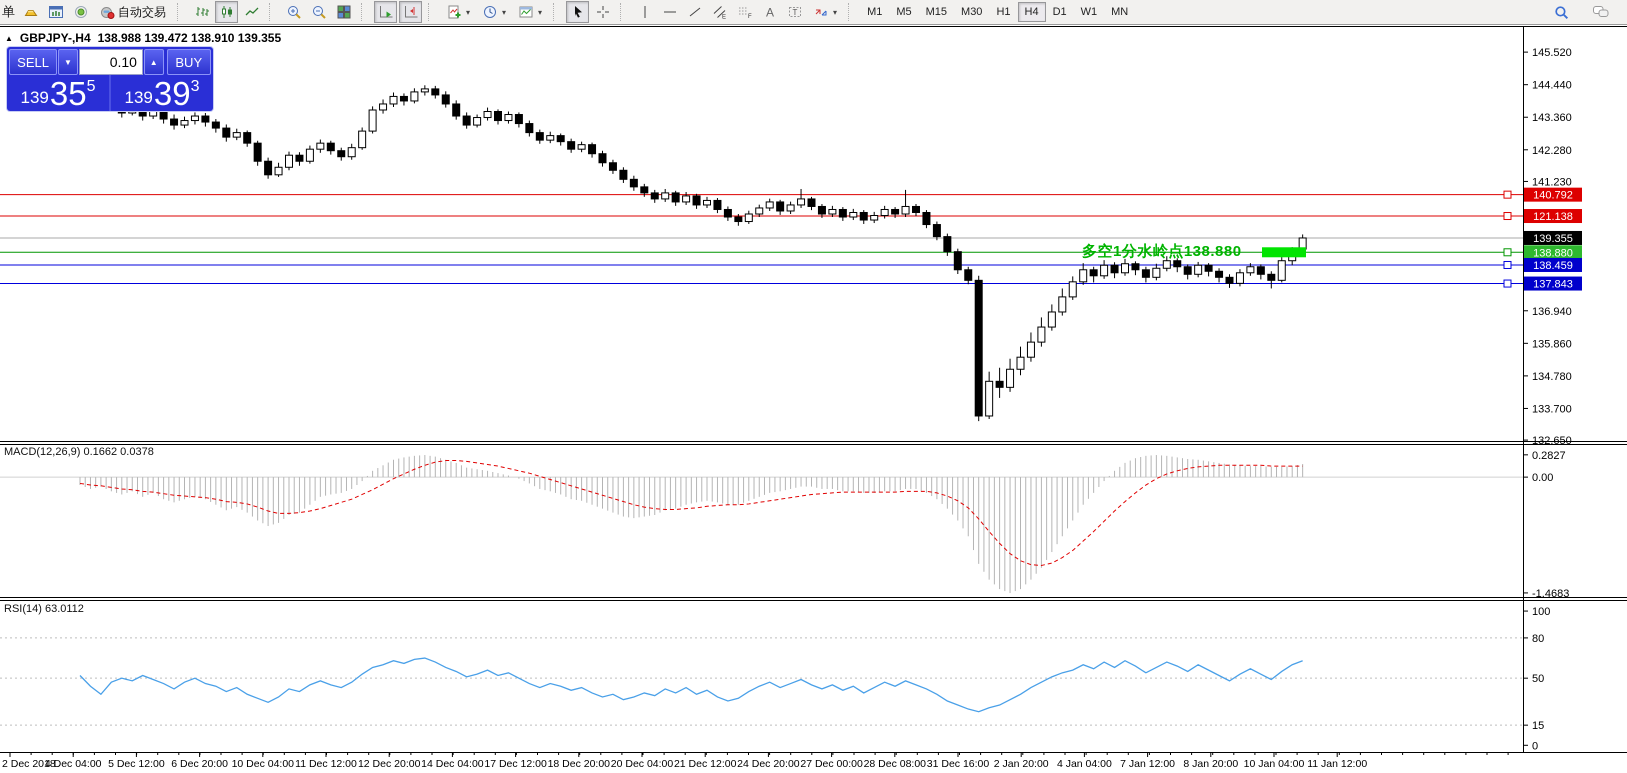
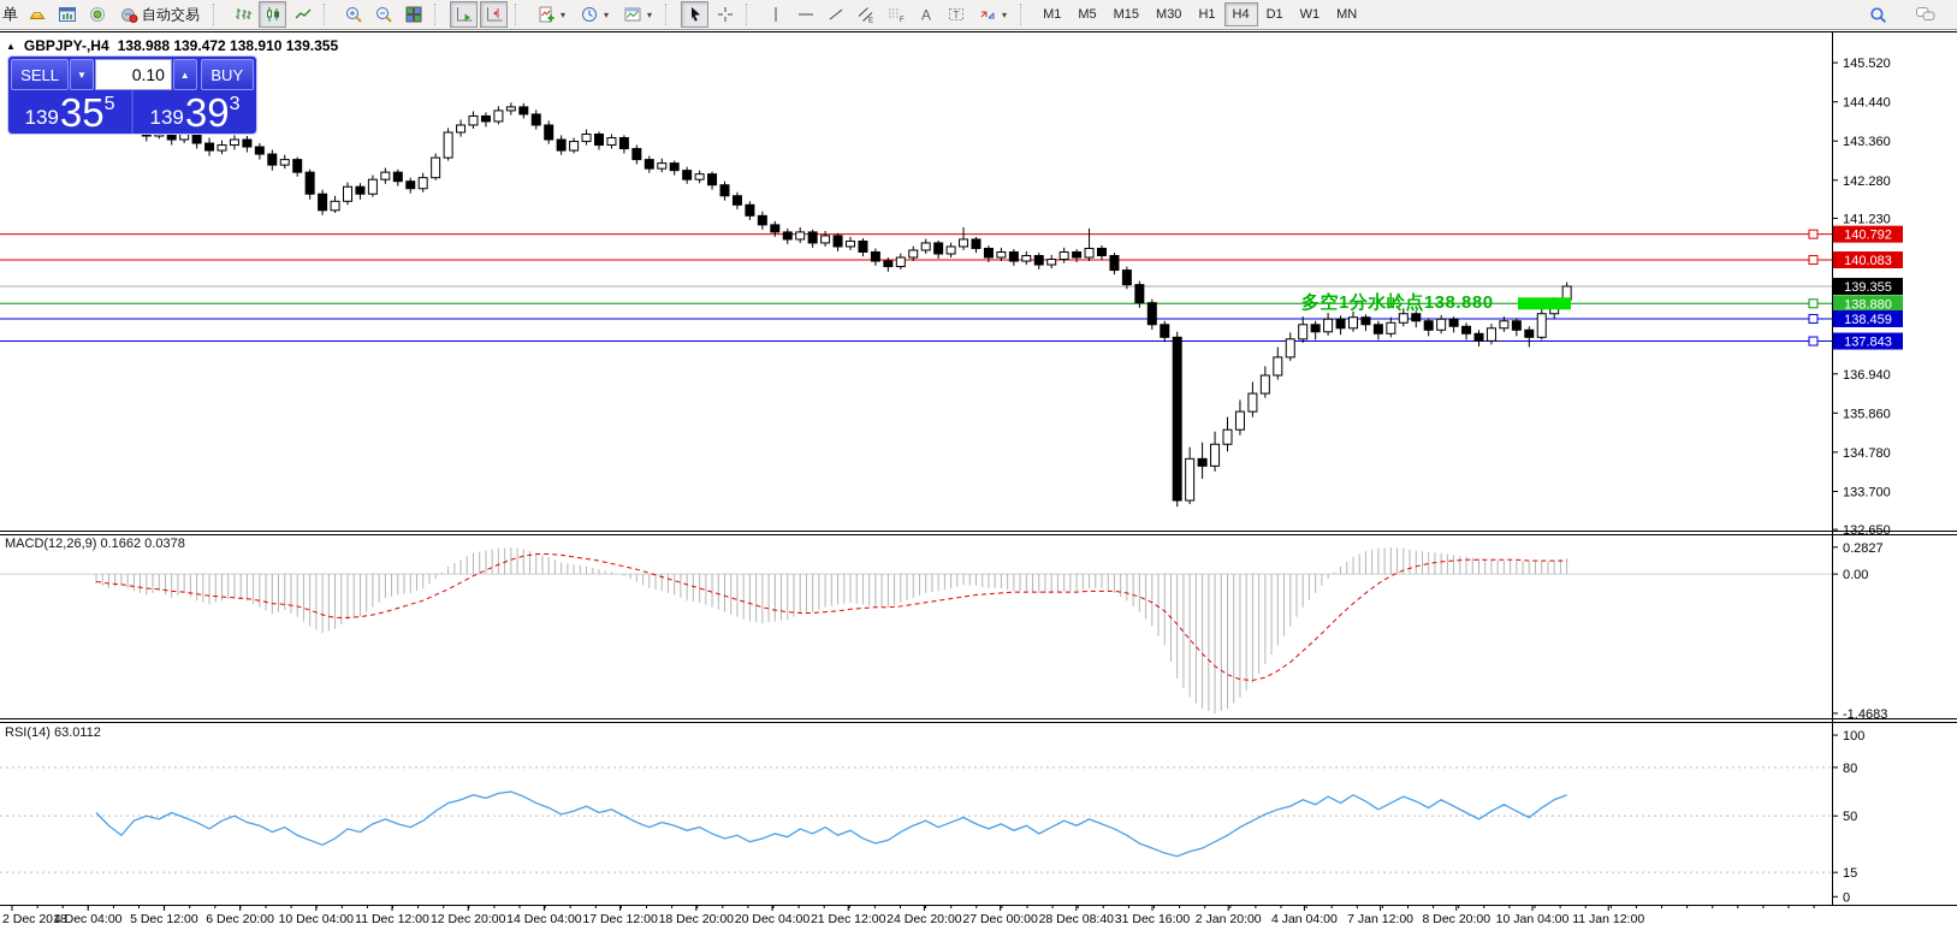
  单
  自动交易
  ▾
  ▾
  ▾
  A
  T
  ▾
  M1 M5 M15 M30 H1 H4 D1 W1 MN
  145.520
  144.440
  143.360
  142.280
  141.230
  136.940
  135.860
  134.780
  133.700
  132.650
  140.792
- 121.138
+ 140.083
  139.355
  138.880
  138.459
  137.843
  0.2827
  0.00
  -1.4683
  100
  80
  50
  15
  0
  2 Dec 2018
  4 Dec 04:00
  5 Dec 12:00
  6 Dec 20:00
  10 Dec 04:00
  11 Dec 12:00
  12 Dec 20:00
  14 Dec 04:00
  17 Dec 12:00
  18 Dec 20:00
  20 Dec 04:00
  21 Dec 12:00
  24 Dec 20:00
  27 Dec 00:00
- 28 Dec 08:00
+ 28 Dec 08:40
  31 Dec 16:00
  2 Jan 20:00
  4 Jan 04:00
  7 Jan 12:00
- 8 Jan 20:00
+ 8 Dec 20:00
  10 Jan 04:00
  11 Jan 12:00
  ▲
  GBPJPY-,H4
  138.988 139.472 138.910 139.355
  SELL
  ▼
  0.10
  ▲
  BUY
  139
  35
  5
  139
  39
  3
  MACD(12,26,9) 0.1662 0.0378
  RSI(14) 63.0112
  多空1分水岭点138.880
